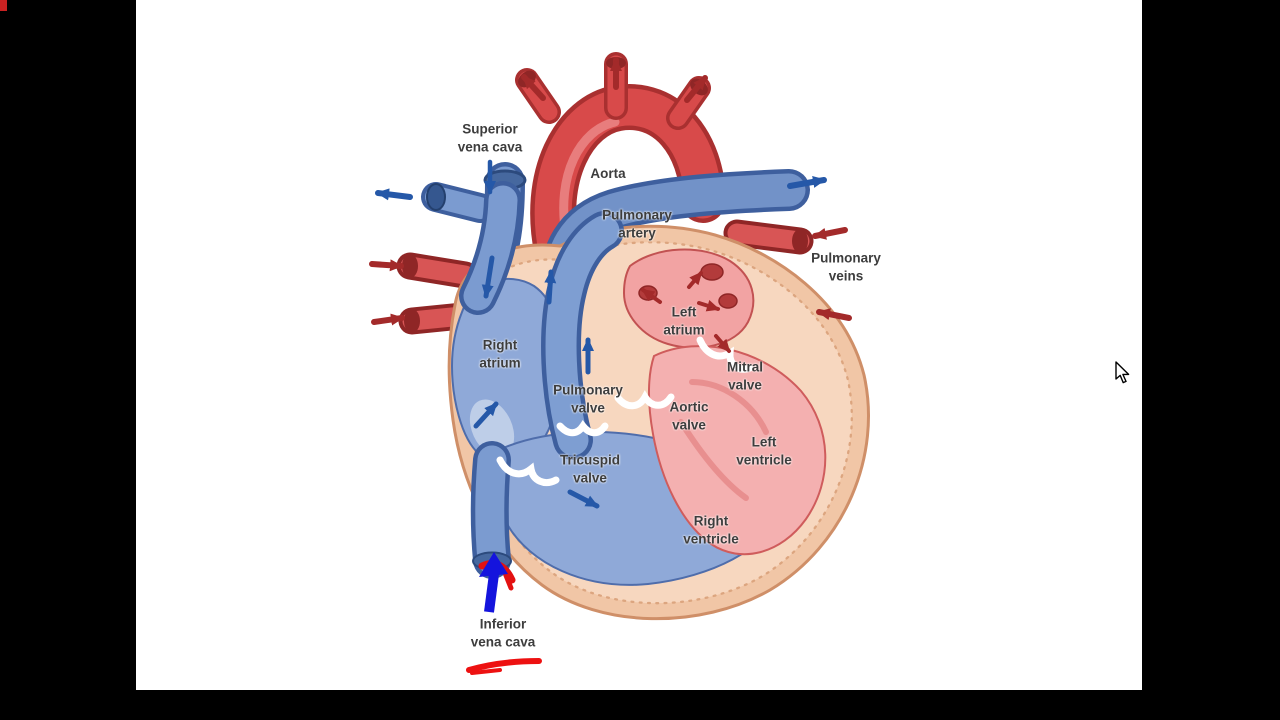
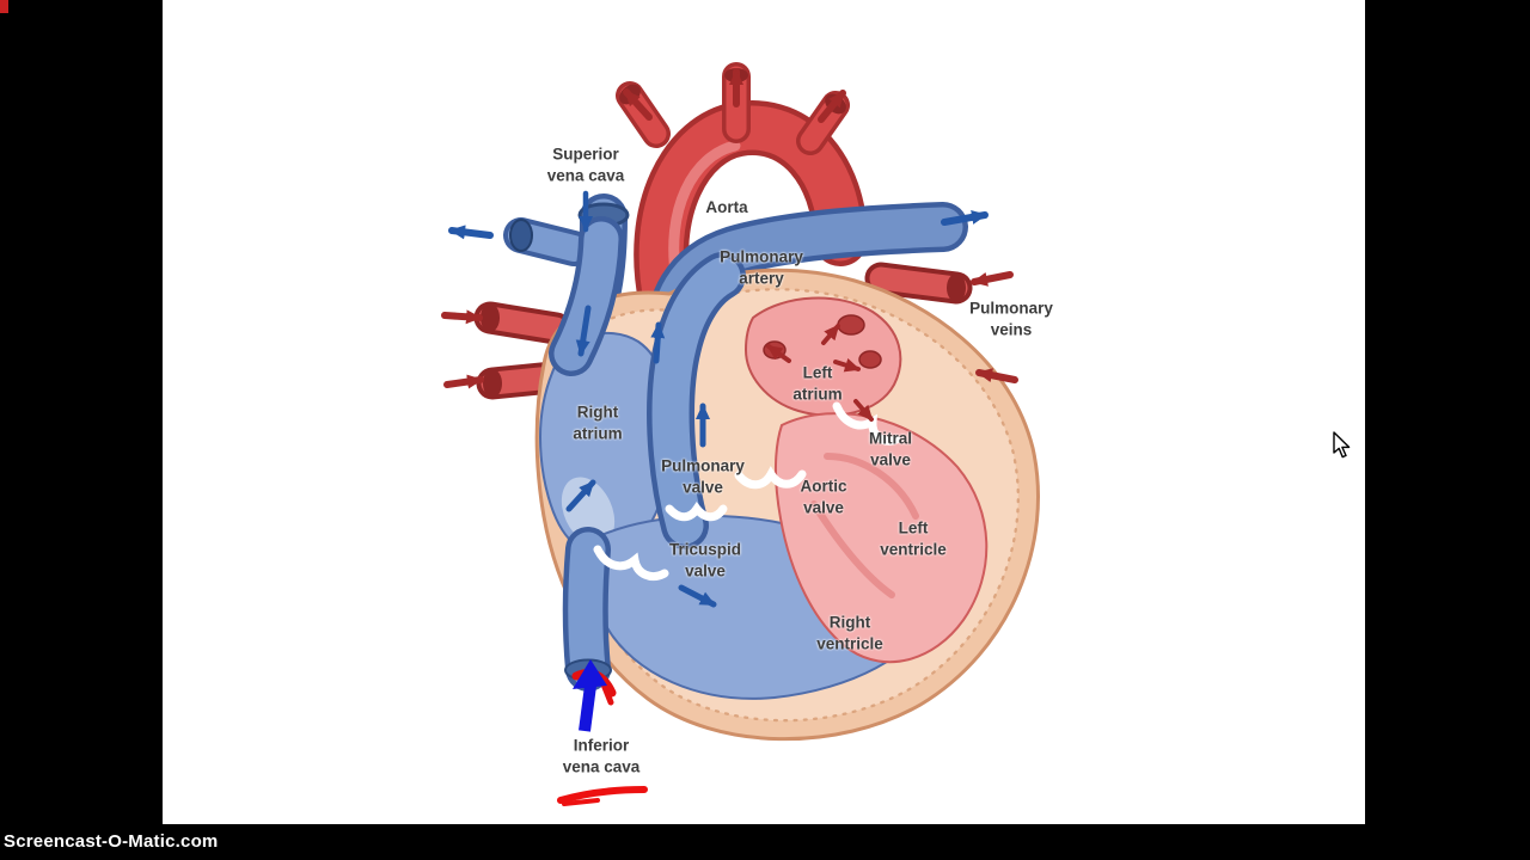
  Superior
  vena cava
  Aorta
  Pulmonary
  artery
  Pulmonary
  veins
  Right
  atrium
  Left
  atrium
  Mitral
  valve
  Pulmonary
  valve
  Aortic
  valve
  Left
  ventricle
  Tricuspid
  valve
  Right
  ventricle
  Inferior
  vena cava
+ Screencast-O-Matic.com
